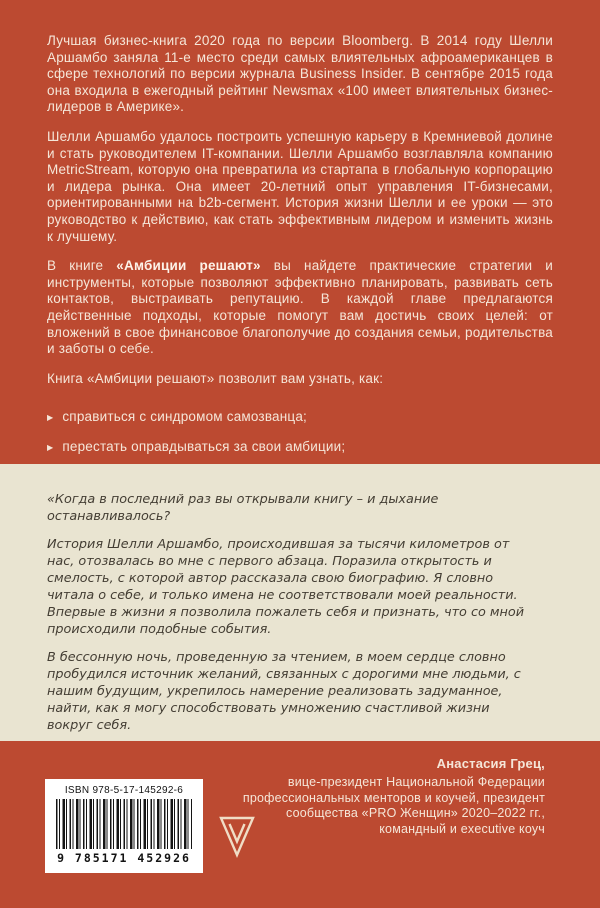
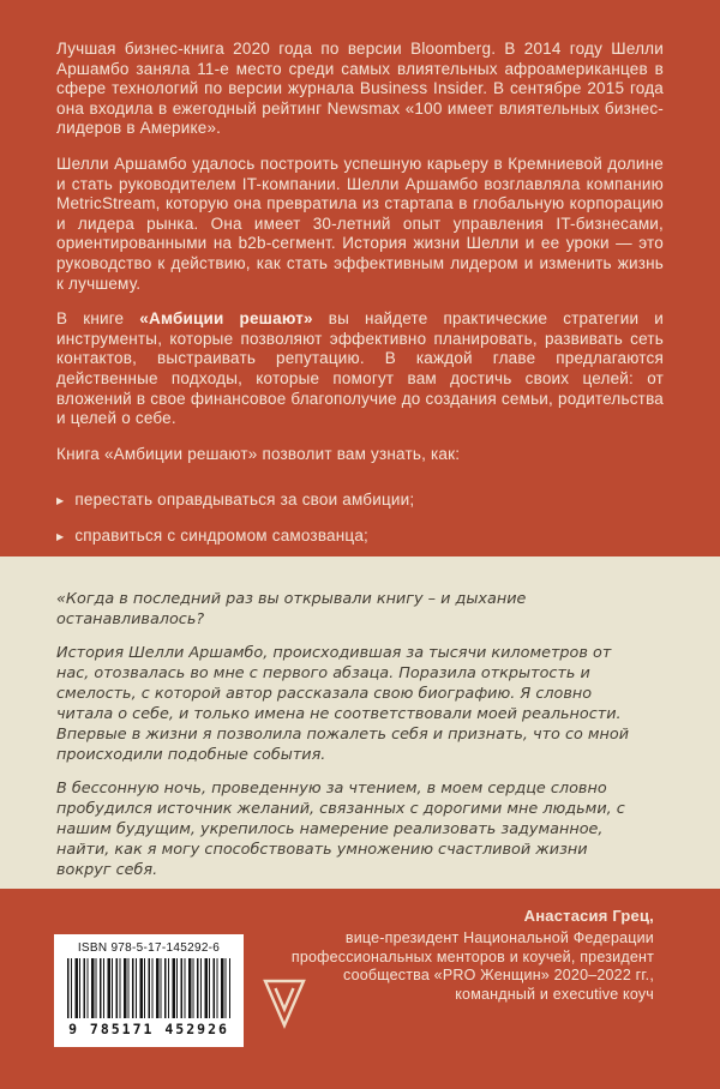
  Лучшая бизнес-книга 2020 года по версии Bloomberg. В 2014 году Шелли Аршамбо заняла 11-е место среди самых влиятельных афроамериканцев в сфере технологий по версии журнала Business Insider. В сентябре 2015 года она входила в ежегодный рейтинг Newsmax «100 имеет влиятельных бизнес-лидеров в Америке».
- Шелли Аршамбо удалось построить успешную карьеру в Кремниевой долине и стать руководителем IT-компании. Шелли Аршамбо возглавляла компанию MetricStream, которую она превратила из стартапа в глобальную корпорацию и лидера рынка. Она имеет 20-летний опыт управления IT-бизнесами, ориентированными на b2b-сегмент. История жизни Шелли и ее уроки — это руководство к действию, как стать эффективным лидером и изменить жизнь к лучшему.
+ Шелли Аршамбо удалось построить успешную карьеру в Кремниевой долине и стать руководителем IT-компании. Шелли Аршамбо возглавляла компанию MetricStream, которую она превратила из стартапа в глобальную корпорацию и лидера рынка. Она имеет 30-летний опыт управления IT-бизнесами, ориентированными на b2b-сегмент. История жизни Шелли и ее уроки — это руководство к действию, как стать эффективным лидером и изменить жизнь к лучшему.
- В книге «Амбиции решают» вы найдете практические стратегии и инструменты, которые позволяют эффективно планировать, развивать сеть контактов, выстраивать репутацию. В каждой главе предлагаются действенные подходы, которые помогут вам достичь своих целей: от вложений в свое финансовое благополучие до создания семьи, родительства и заботы о себе.
+ В книге «Амбиции решают» вы найдете практические стратегии и инструменты, которые позволяют эффективно планировать, развивать сеть контактов, выстраивать репутацию. В каждой главе предлагаются действенные подходы, которые помогут вам достичь своих целей: от вложений в свое финансовое благополучие до создания семьи, родительства и целей о себе.
  Книга «Амбиции решают» позволит вам узнать, как:
  ▶
- справиться с синдромом самозванца;
+ перестать оправдываться за свои амбиции;
  ▶
- перестать оправдываться за свои амбиции;
+ справиться с синдромом самозванца;
  «Когда в последний раз вы открывали книгу – и дыхание останавливалось?
  История Шелли Аршамбо, происходившая за тысячи километров от нас, отозвалась во мне с первого абзаца. Поразила открытость и смелость, с которой автор рассказала свою биографию. Я словно читала о себе, и только имена не соответствовали моей реальности. Впервые в жизни я позволила пожалеть себя и признать, что со мной происходили подобные события.
  В бессонную ночь, проведенную за чтением, в моем сердце словно пробудился источник желаний, связанных с дорогими мне людьми, с нашим будущим, укрепилось намерение реализовать задуманное, найти, как я могу способствовать умножению счастливой жизни вокруг себя.
  Анастасия Грец,
  вице-президент Национальной Федерации
  профессиональных менторов и коучей, президент
  сообщества «PRO Женщин» 2020–2022 гг.,
  командный и executive коуч
  ISBN 978-5-17-145292-6
  9 785171 452926
